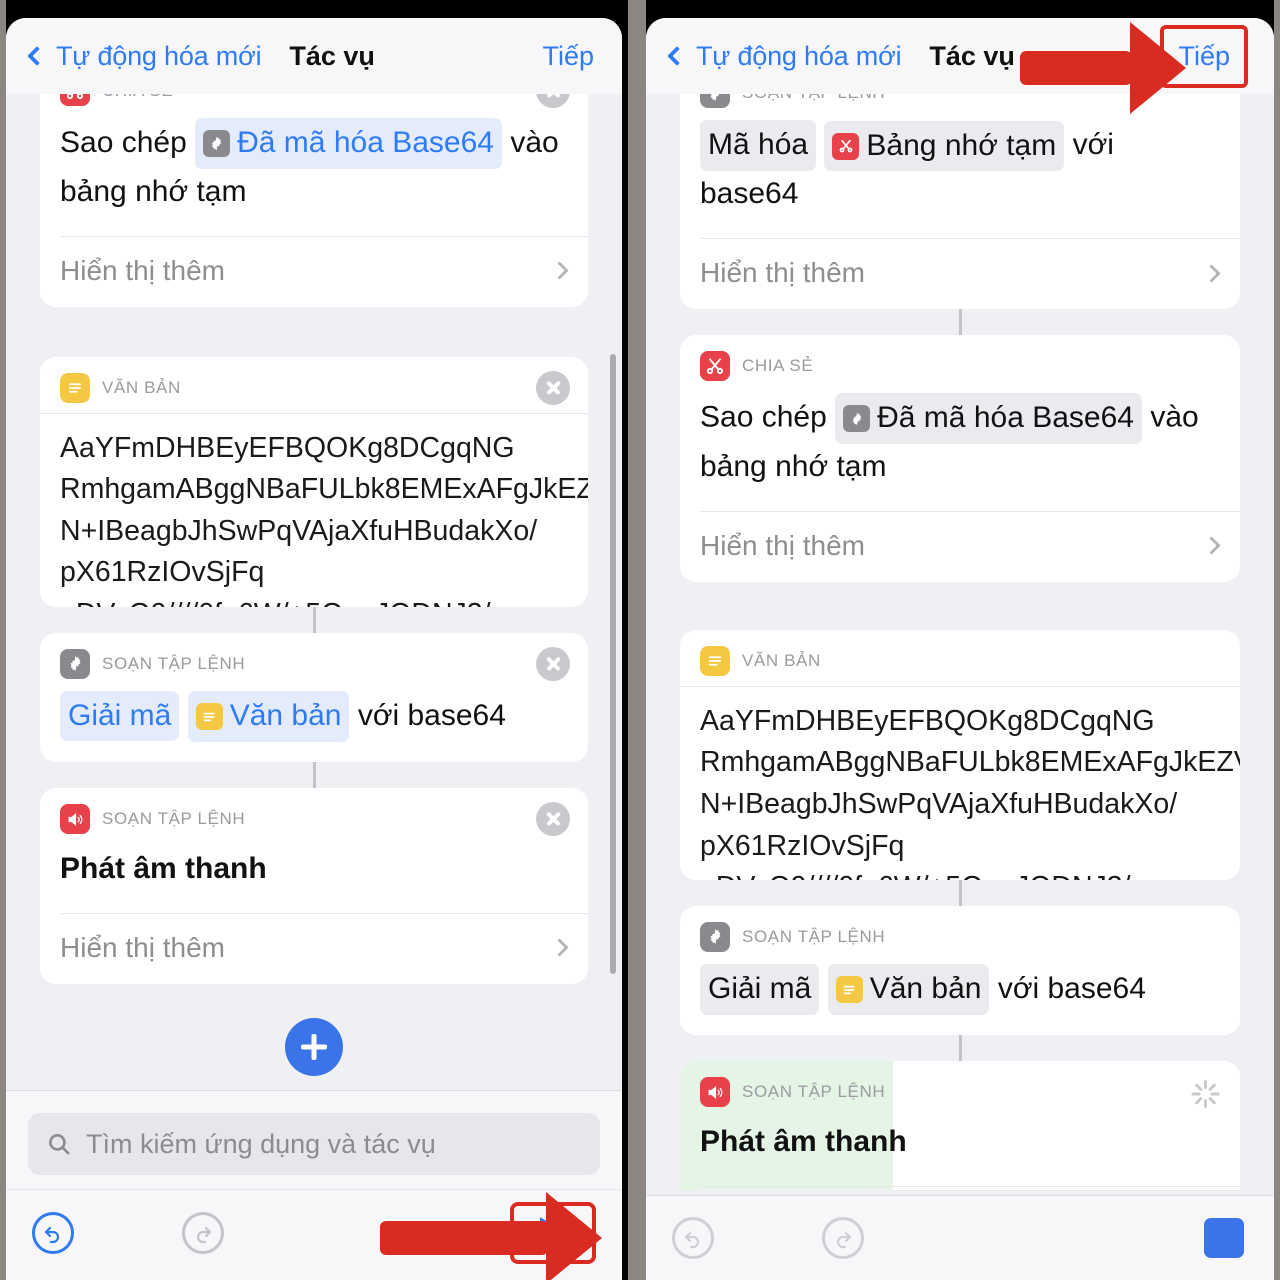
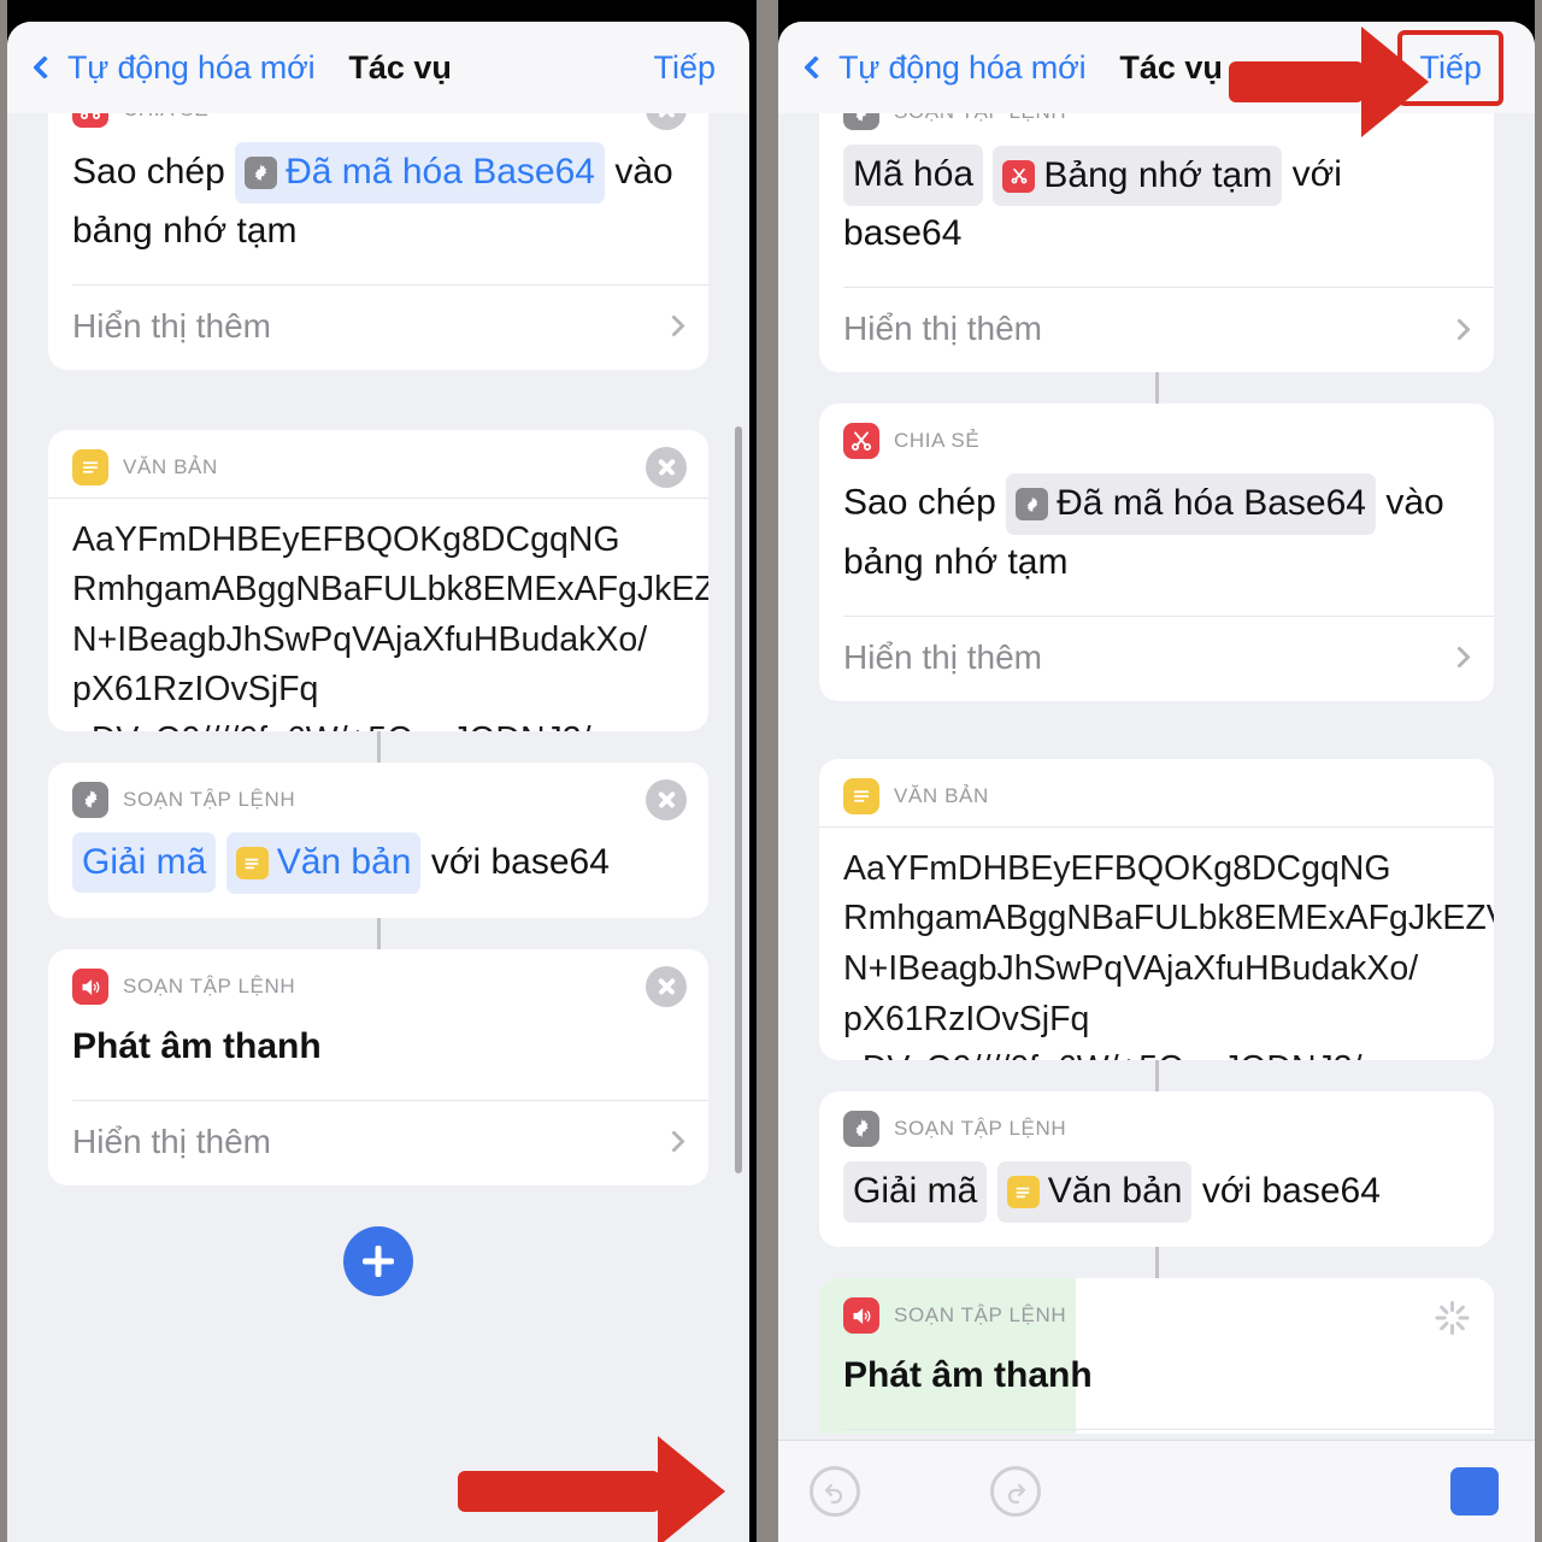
  Tự động hóa mới
  Tác vụ
  Tiếp
  Sao chép
  Đã mã hóa Base64
  vào bảng nhớ tạm
  Hiển thị thêm
  VĂN BẢN
  AaYFmDHBEyEFBQOKg8DCgqNG
  RmhgamABggNBaFULbk8EMExAFgJkEZ
  N+IBeagbJhSwPqVAjaXfuHBudakXo/
  pX61RzIOvSjFq
  SOẠN TẬP LỆNH
  Giải mã
  Văn bản
  với base64
  SOẠN TẬP LỆNH
  Phát âm thanh
  Hiển thị thêm
- Tìm kiếm ứng dụng và tác vụ
  Tự động hóa mới
  Tác vụ
  Tiếp
  Mã hóa
  Bảng nhớ tạm
  với base64
  Hiển thị thêm
  CHIA SẺ
  Sao chép
  Đã mã hóa Base64
  vào bảng nhớ tạm
  Hiển thị thêm
  VĂN BẢN
  AaYFmDHBEyEFBQOKg8DCgqNG
  RmhgamABggNBaFULbk8EMExAFgJkEZ
  N+IBeagbJhSwPqVAjaXfuHBudakXo/
  pX61RzIOvSjFq
  SOẠN TẬP LỆNH
  Giải mã
  Văn bản
  với base64
  SOẠN TẬP LỆNH
  Phát âm thanh
